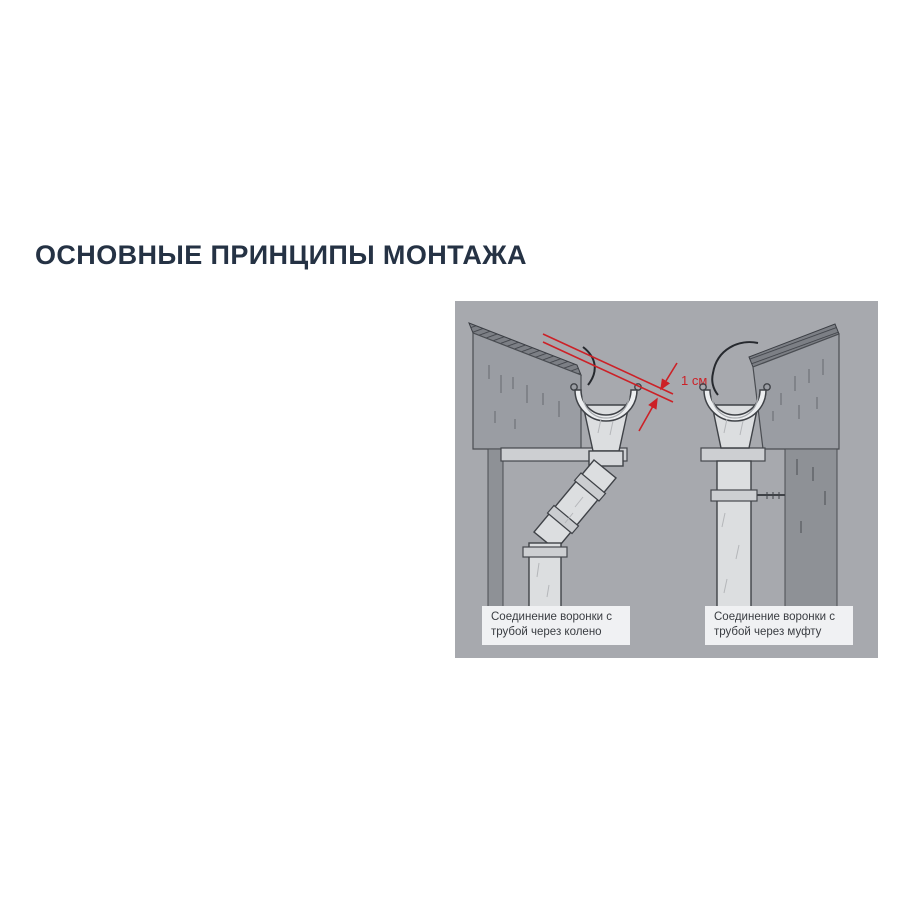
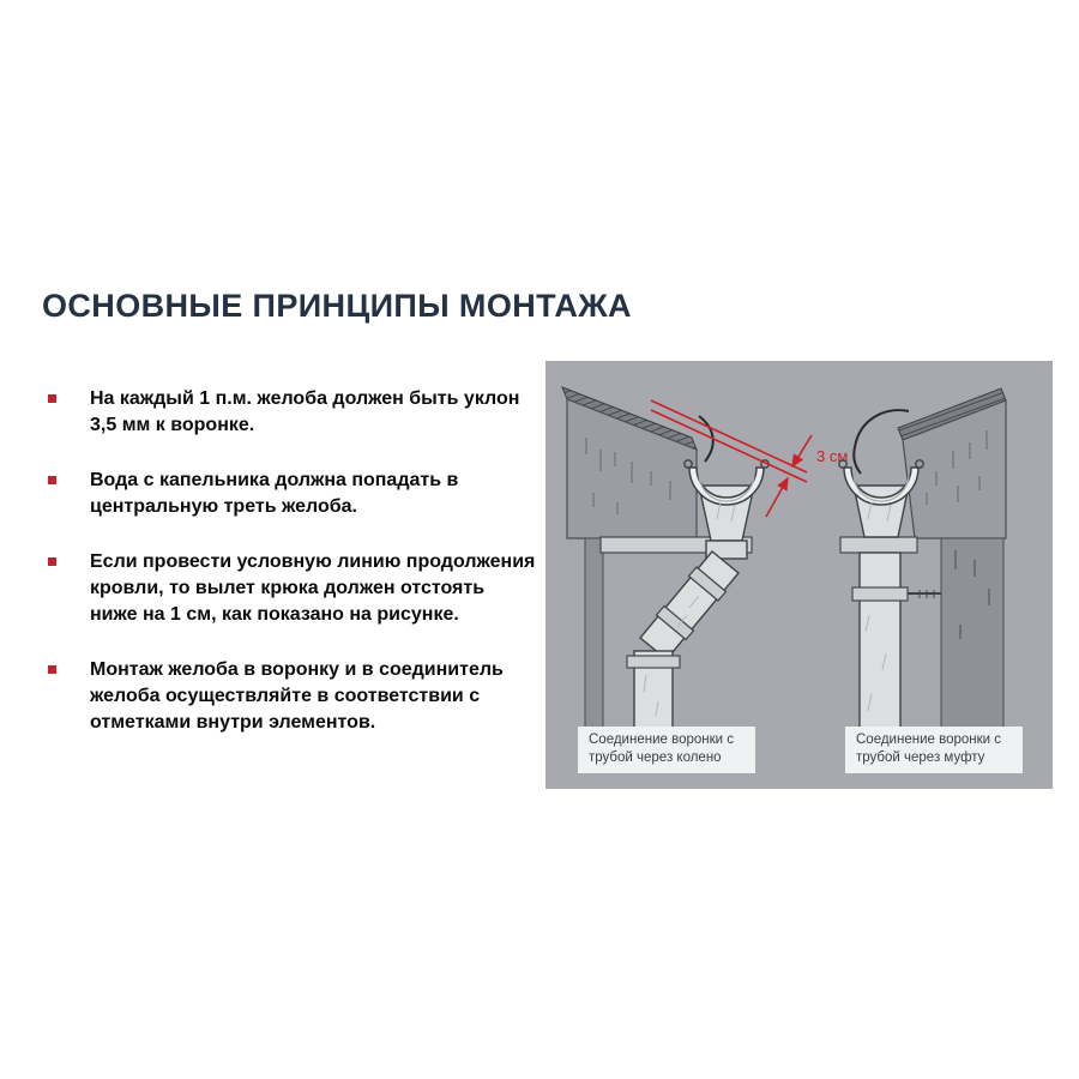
  ОСНОВНЫЕ ПРИНЦИПЫ МОНТАЖА
+ На каждый 1 п.м. желоба должен быть уклон
+ 3,5 мм к воронке.
+ Вода с капельника должна попадать в
+ центральную треть желоба.
+ Если провести условную линию продолжения
+ кровли, то вылет крюка должен отстоять
+ ниже на 1 см, как показано на рисунке.
+ Монтаж желоба в воронку и в соединитель
+ желоба осуществляйте в соответствии с
+ отметками внутри элементов.
- 1 см
+ 3 см
  Соединение воронки с
  трубой через колено
  Соединение воронки с
  трубой через муфту
